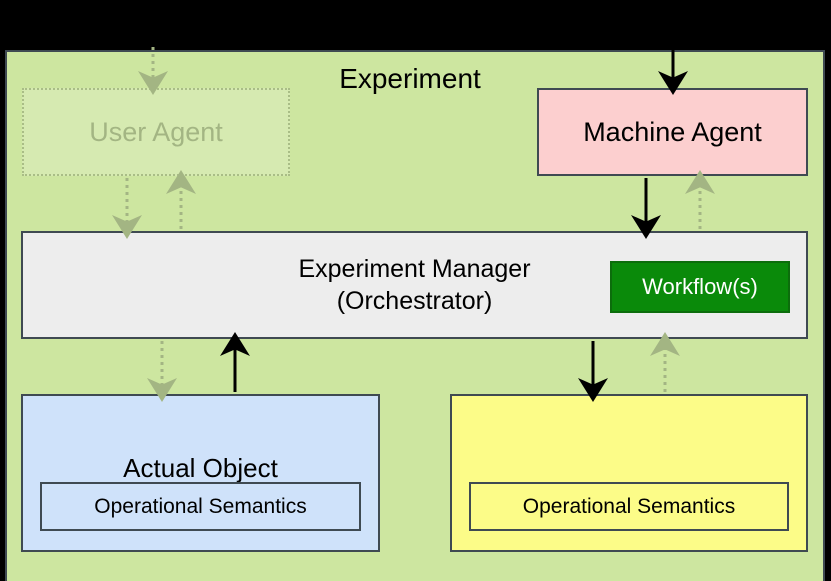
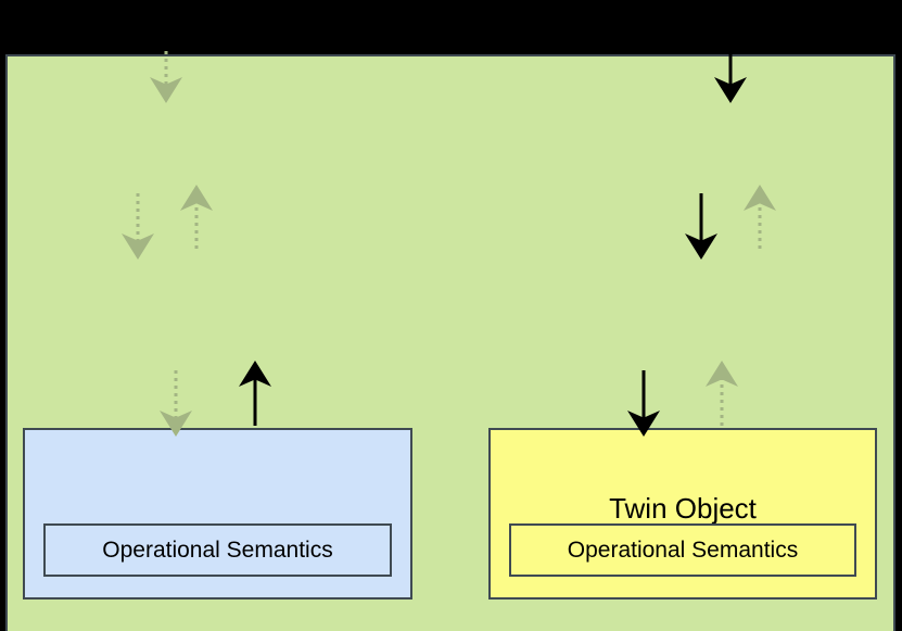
- Experiment
- User Agent
- Machine Agent
- Experiment Manager
- (Orchestrator)
- Workflow(s)
- Actual Object
  Operational Semantics
+ Twin Object
  Operational Semantics
